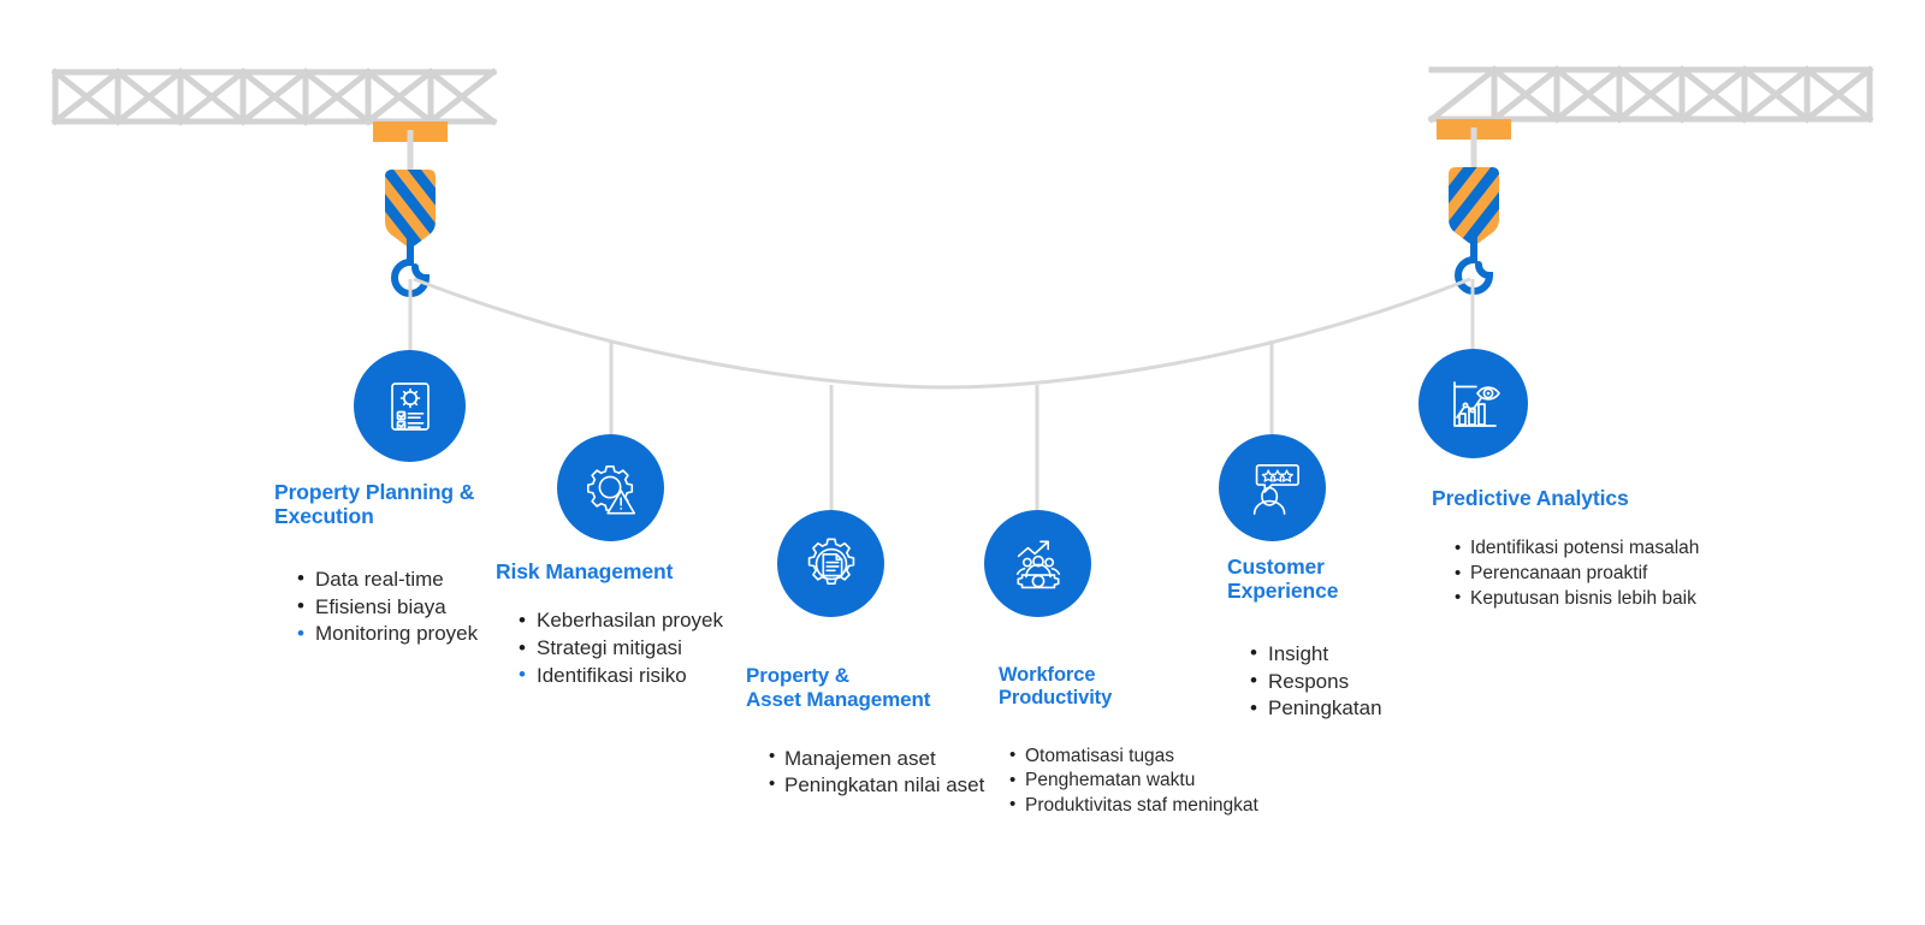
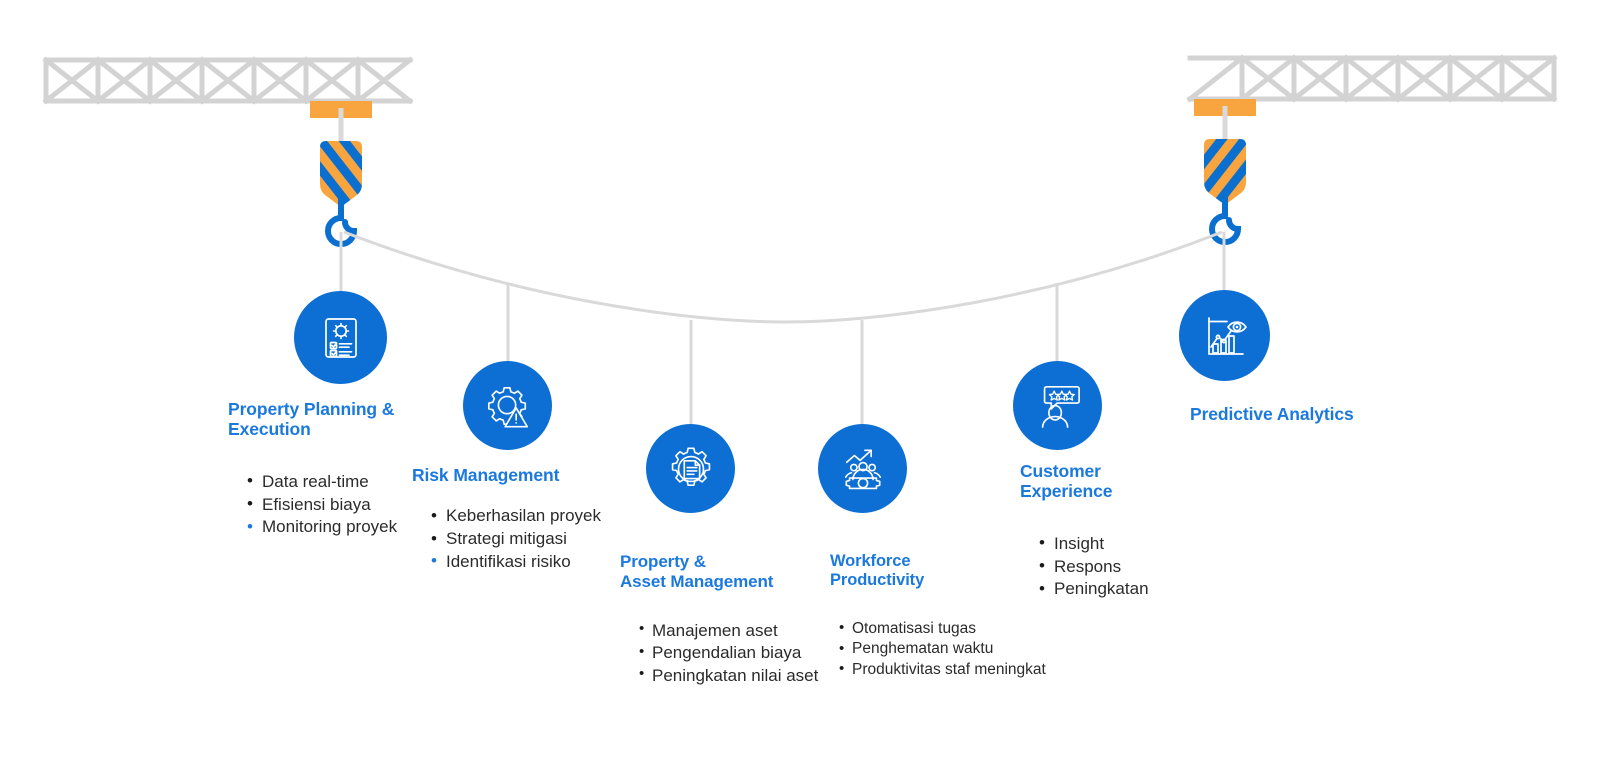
  Property Planning &
  Execution
  Data real-time
  Efisiensi biaya
  Monitoring proyek
  Risk Management
  Keberhasilan proyek
  Strategi mitigasi
  Identifikasi risiko
  Property &
  Asset Management
  Manajemen aset
+ Pengendalian biaya
  Peningkatan nilai aset
  Workforce
  Productivity
  Otomatisasi tugas
  Penghematan waktu
  Produktivitas staf meningkat
  Customer
  Experience
  Insight
  Respons
  Peningkatan
  Predictive Analytics
- Identifikasi potensi masalah
- Perencanaan proaktif
- Keputusan bisnis lebih baik
